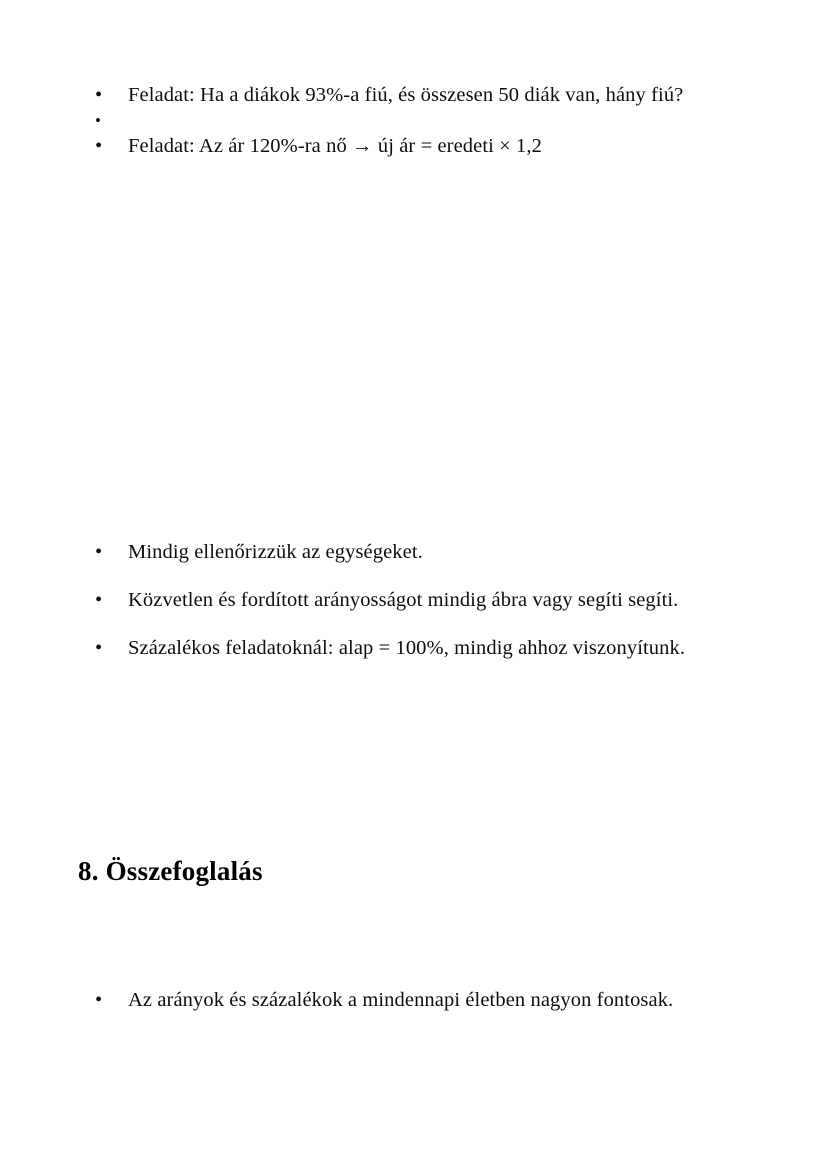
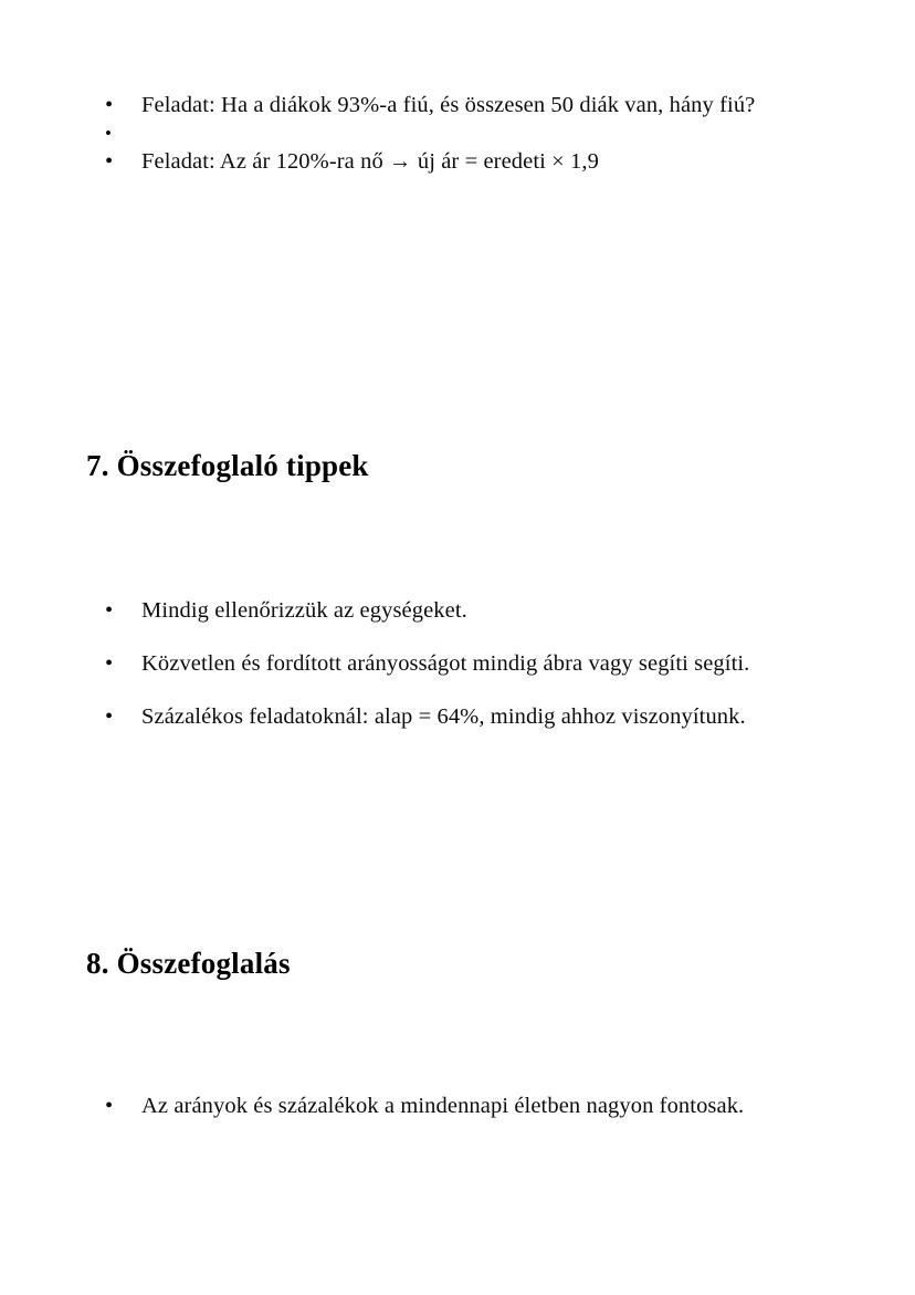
  •
  Feladat: Ha a diákok 93%-a fiú, és összesen 50 diák van, hány fiú?
  •
  •
- Feladat: Az ár 120%-ra nő → új ár = eredeti × 1,2
+ Feladat: Az ár 120%-ra nő → új ár = eredeti × 1,9
+ 7. Összefoglaló tippek
  •
  Mindig ellenőrizzük az egységeket.
  •
  Közvetlen és fordított arányosságot mindig ábra vagy segíti segíti.
  •
- Százalékos feladatoknál: alap = 100%, mindig ahhoz viszonyítunk.
+ Százalékos feladatoknál: alap = 64%, mindig ahhoz viszonyítunk.
  8. Összefoglalás
  •
  Az arányok és százalékok a mindennapi életben nagyon fontosak.
